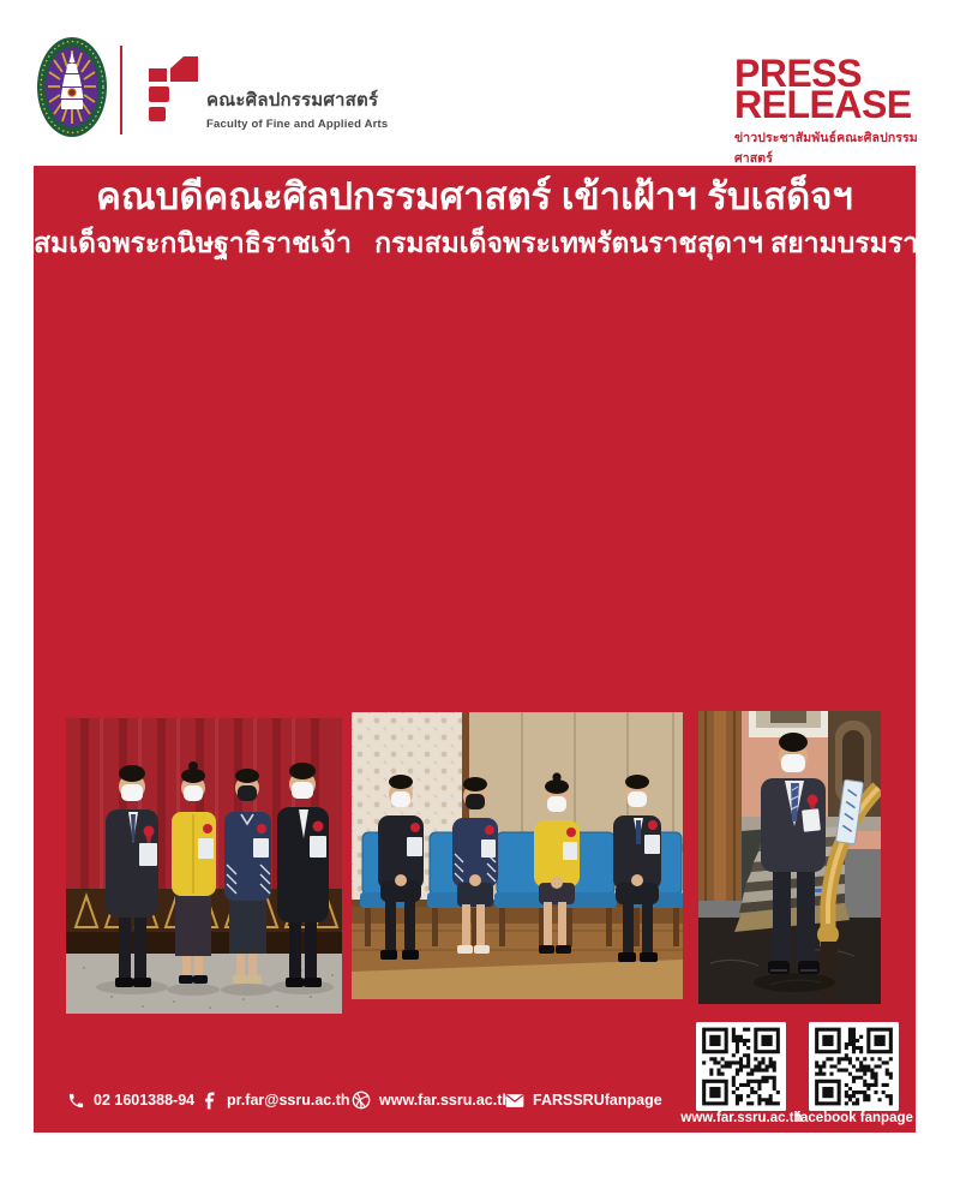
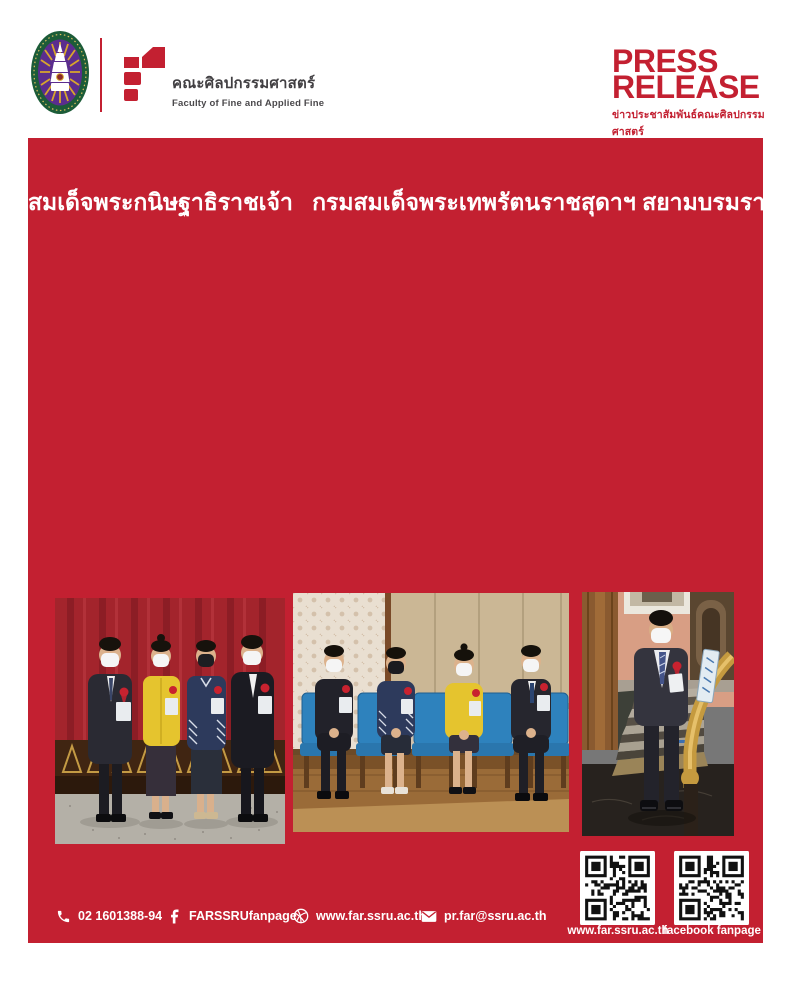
  คณะศิลปกรรมศาสตร์
- Faculty of Fine and Applied Arts
+ Faculty of Fine and Applied Fine
  PRESS
  RELEASE
  ข่าวประชาสัมพันธ์คณะศิลปกรรมศาสตร์
- คณบดีคณะศิลปกรรมศาสตร์ เข้าเฝ้าฯ รับเสด็จฯ
  สมเด็จพระกนิษฐาธิราชเจ้า กรมสมเด็จพระเทพรัตนราชสุดาฯ สยามบรมราชกุ
  02 1601388-94
- pr.far@ssru.ac.th
+ FARSSRUfanpage
  www.far.ssru.ac.t
- FARSSRUfanpage
+ pr.far@ssru.ac.th
  www.far.ssru.ac.th
  facebook fanpage
